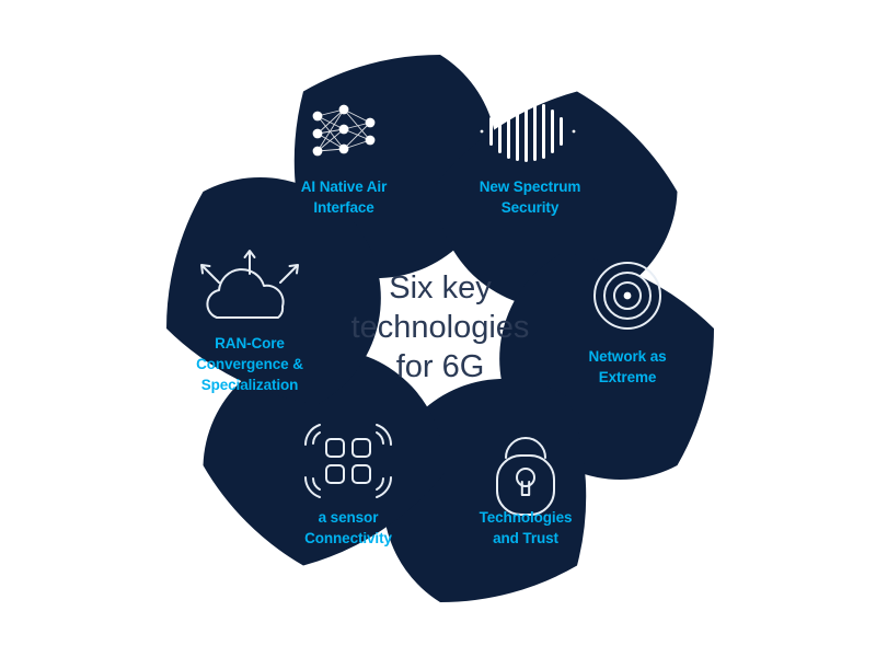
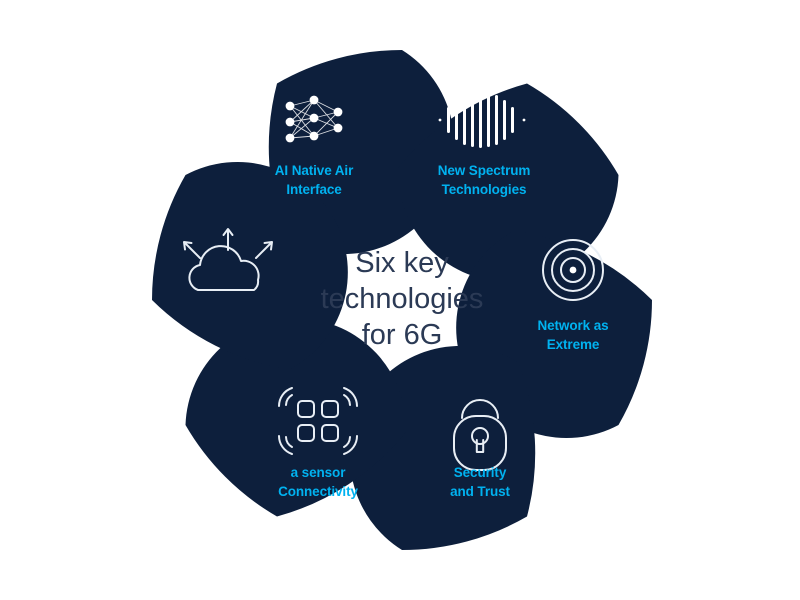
  AI Native Air
  Interface
  New Spectrum
- Security
+ Technologies
  Network as
  Extreme
- Technologies
+ Security
  and Trust
  a sensor
  Connectivity
- RAN-Core
- Convergence &
- Specialization
  Six key
  technologies
  for 6G
